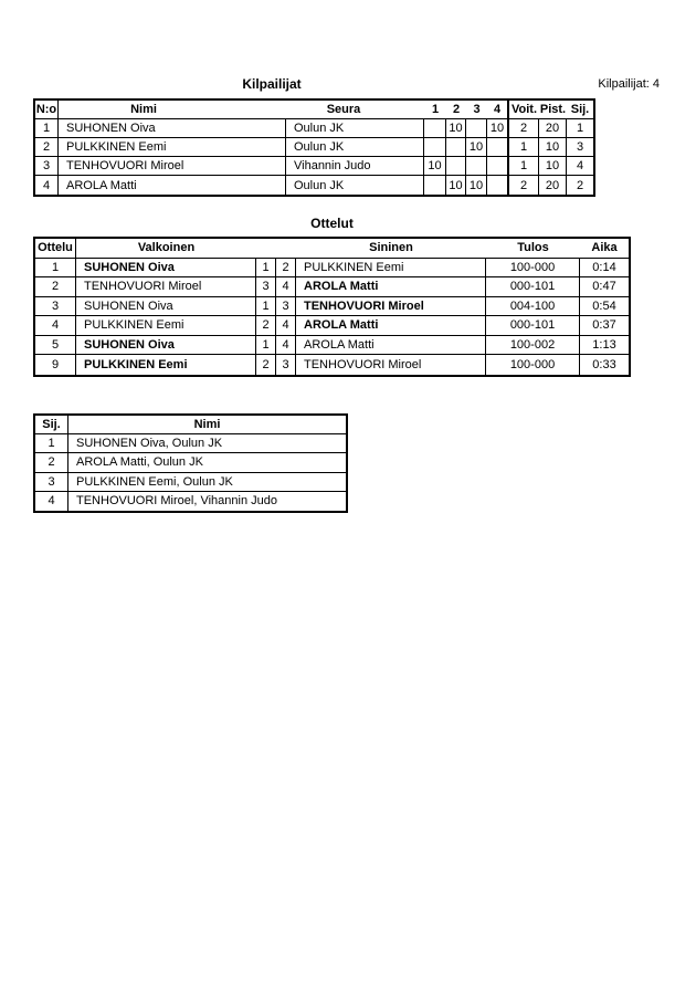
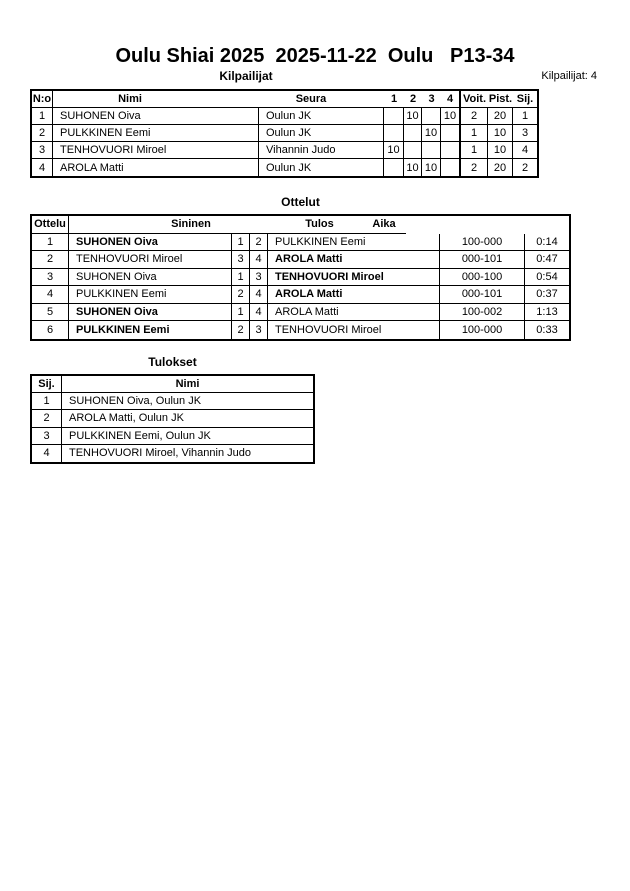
+ Oulu Shiai 2025 2025-11-22 Oulu P13-34
  Kilpailijat
  Kilpailijat: 4
  N:o
  Nimi
  Seura
  1
  2
  3
  4
  Voit.
  Pist.
  Sij.
  1
  SUHONEN Oiva
  Oulun JK
  10
  10
  2
  20
  1
  2
  PULKKINEN Eemi
  Oulun JK
  10
  1
  10
  3
  3
  TENHOVUORI Miroel
  Vihannin Judo
  10
  1
  10
  4
  4
  AROLA Matti
  Oulun JK
  10
  10
  2
  20
  2
  Ottelut
  Ottelu
- Valkoinen
  Sininen
  Tulos
  Aika
  1
  SUHONEN Oiva
  1
  2
  PULKKINEN Eemi
  100-000
  0:14
  2
  TENHOVUORI Miroel
  3
  4
  AROLA Matti
  000-101
  0:47
  3
  SUHONEN Oiva
  1
  3
  TENHOVUORI Miroel
- 004-100
+ 000-100
  0:54
  4
  PULKKINEN Eemi
  2
  4
  AROLA Matti
  000-101
  0:37
  5
  SUHONEN Oiva
  1
  4
  AROLA Matti
  100-002
  1:13
- 9
+ 6
  PULKKINEN Eemi
  2
  3
  TENHOVUORI Miroel
  100-000
  0:33
+ Tulokset
  Sij.
  Nimi
  1
  SUHONEN Oiva, Oulun JK
  2
  AROLA Matti, Oulun JK
  3
  PULKKINEN Eemi, Oulun JK
  4
  TENHOVUORI Miroel, Vihannin Judo
